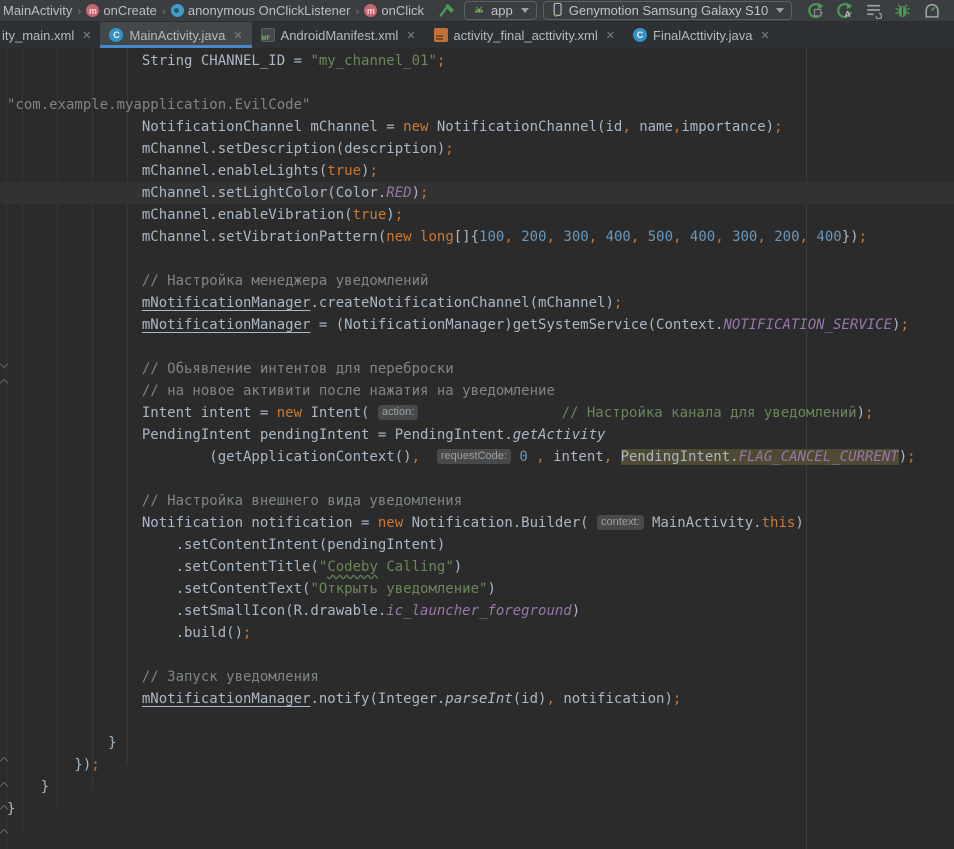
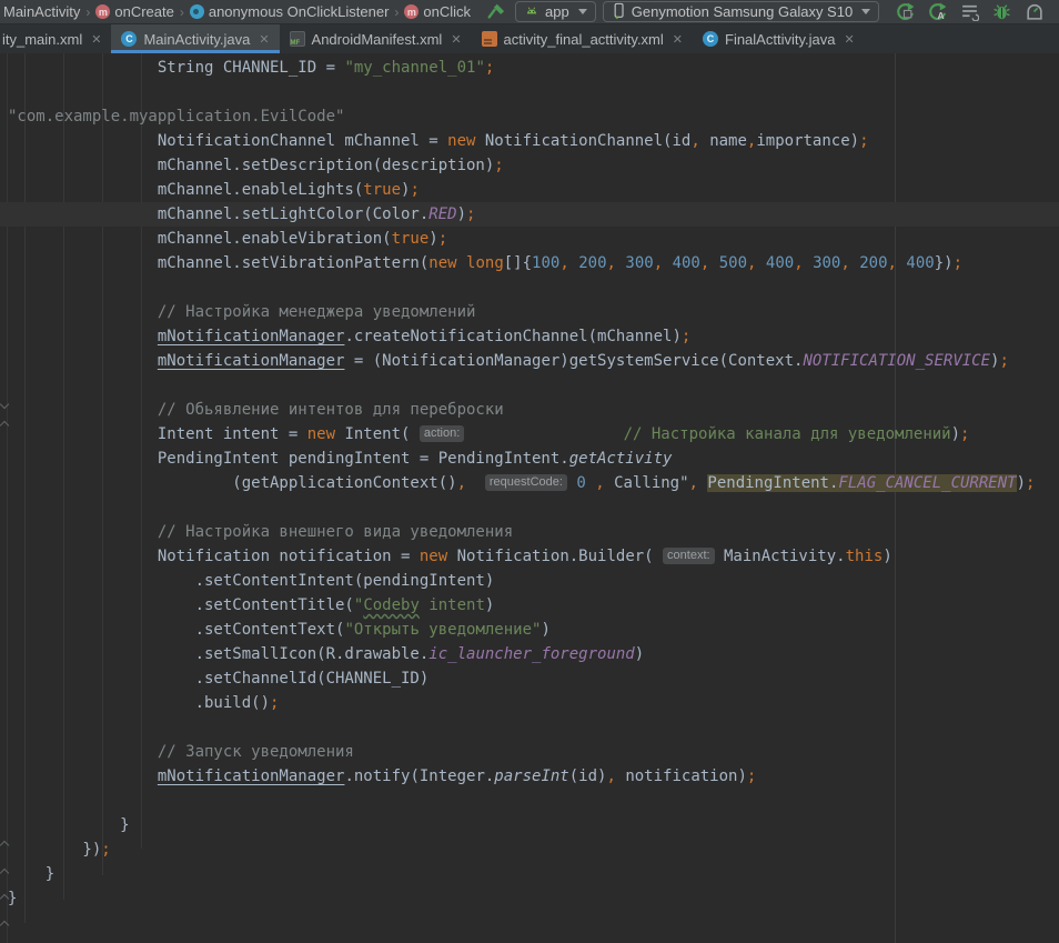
  MainActivity
  ›
  m
  onCreate
  ›
  anonymous OnClickListener
  ›
  m
  onClick
  app
  Genymotion Samsung Galaxy S10
  A
  ity_main.xml
  ✕
  C
  MainActivity.java
  ✕
  AndroidManifest.xml
  ✕
  activity_final_acttivity.xml
  ✕
  C
  FinalActtivity.java
  ✕
  String CHANNEL_ID = "my_channel_01";
  "com.example.myapplication.EvilCode"
  NotificationChannel mChannel = new NotificationChannel(id, name,importance);
  mChannel.setDescription(description);
  mChannel.enableLights(true);
  mChannel.setLightColor(Color.RED);
  mChannel.enableVibration(true);
  mChannel.setVibrationPattern(new long[]{100, 200, 300, 400, 500, 400, 300, 200, 400});
  // Настройка менеджера уведомлений
  mNotificationManager.createNotificationChannel(mChannel);
  mNotificationManager = (NotificationManager)getSystemService(Context.NOTIFICATION_SERVICE);
  // Обьявление интентов для переброски
- // на новое активити после нажатия на уведомление
  Intent intent = new Intent( action: // Настройка канала для уведомлений);
  PendingIntent pendingIntent = PendingIntent.getActivity
- (getApplicationContext(), requestCode: 0 , intent, PendingIntent.FLAG_CANCEL_CURRENT);
+ (getApplicationContext(), requestCode: 0 , Calling", PendingIntent.FLAG_CANCEL_CURRENT);
  // Настройка внешнего вида уведомления
  Notification notification = new Notification.Builder( context: MainActivity.this)
  .setContentIntent(pendingIntent)
- .setContentTitle("Codeby Calling")
+ .setContentTitle("Codeby intent)
  .setContentText("Открыть уведомление")
  .setSmallIcon(R.drawable.ic_launcher_foreground)
+ .setChannelId(CHANNEL_ID)
  .build();
  // Запуск уведомления
  mNotificationManager.notify(Integer.parseInt(id), notification);
  }
  });
  }
  }
